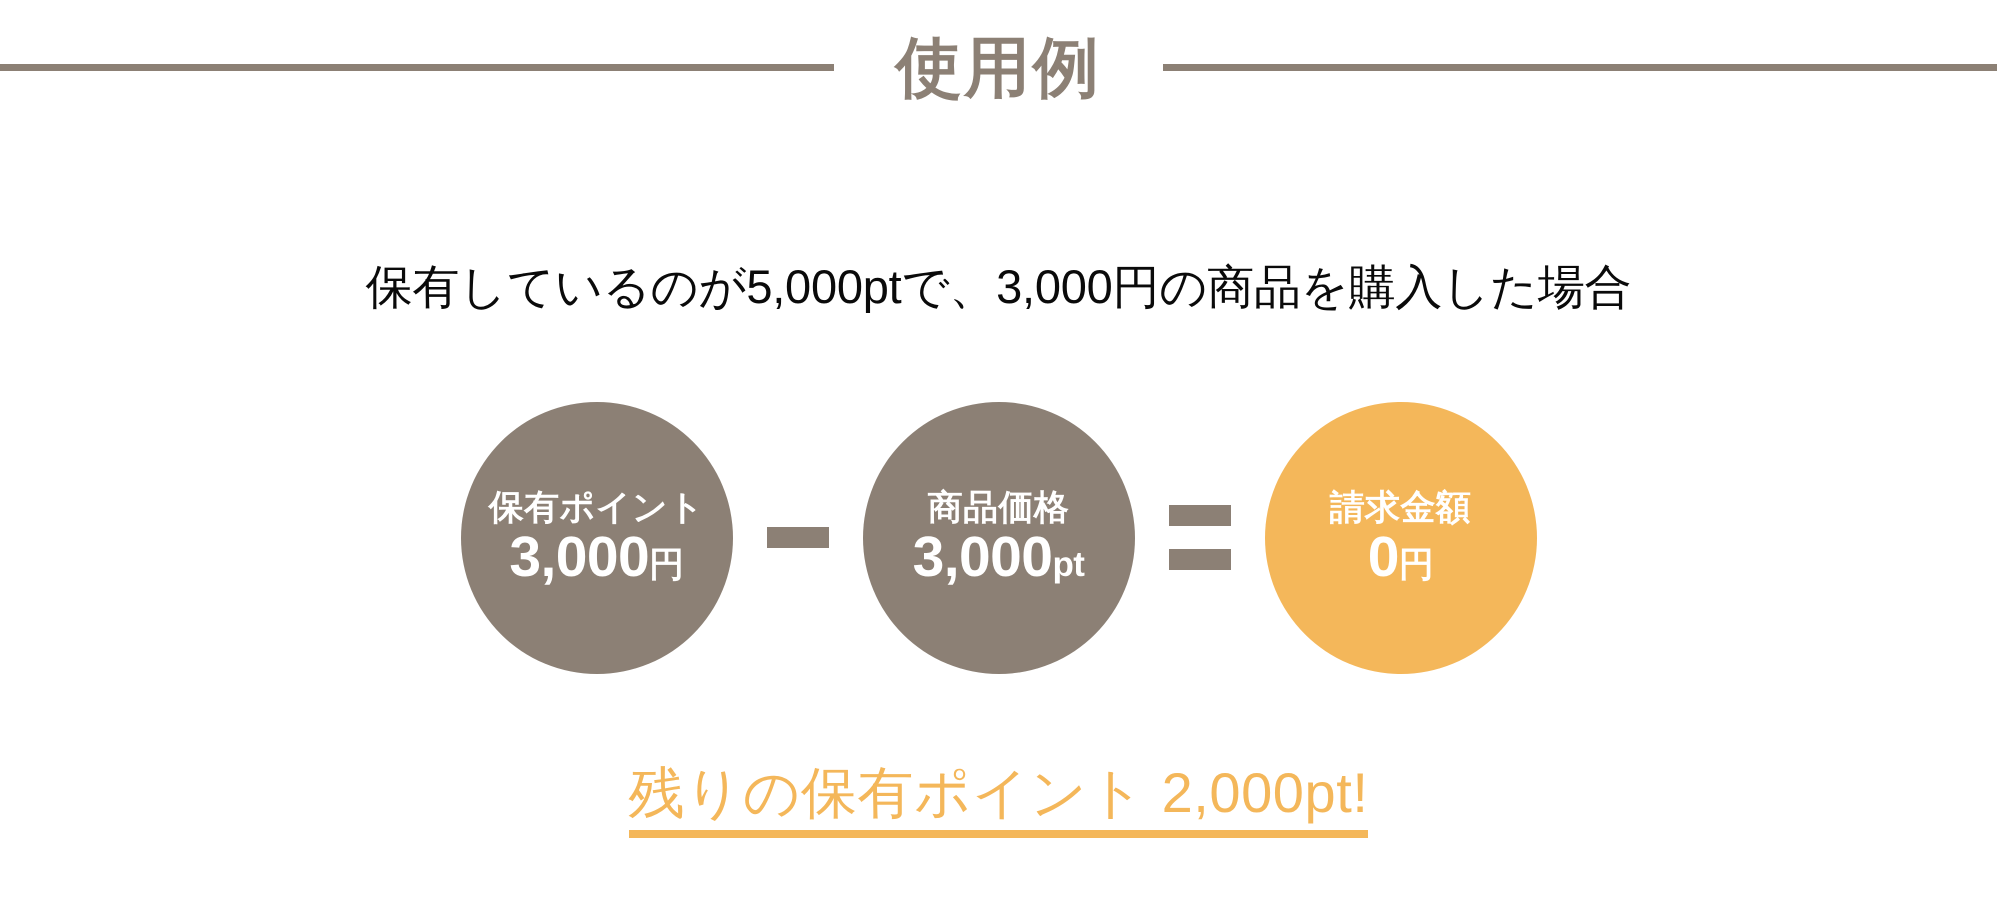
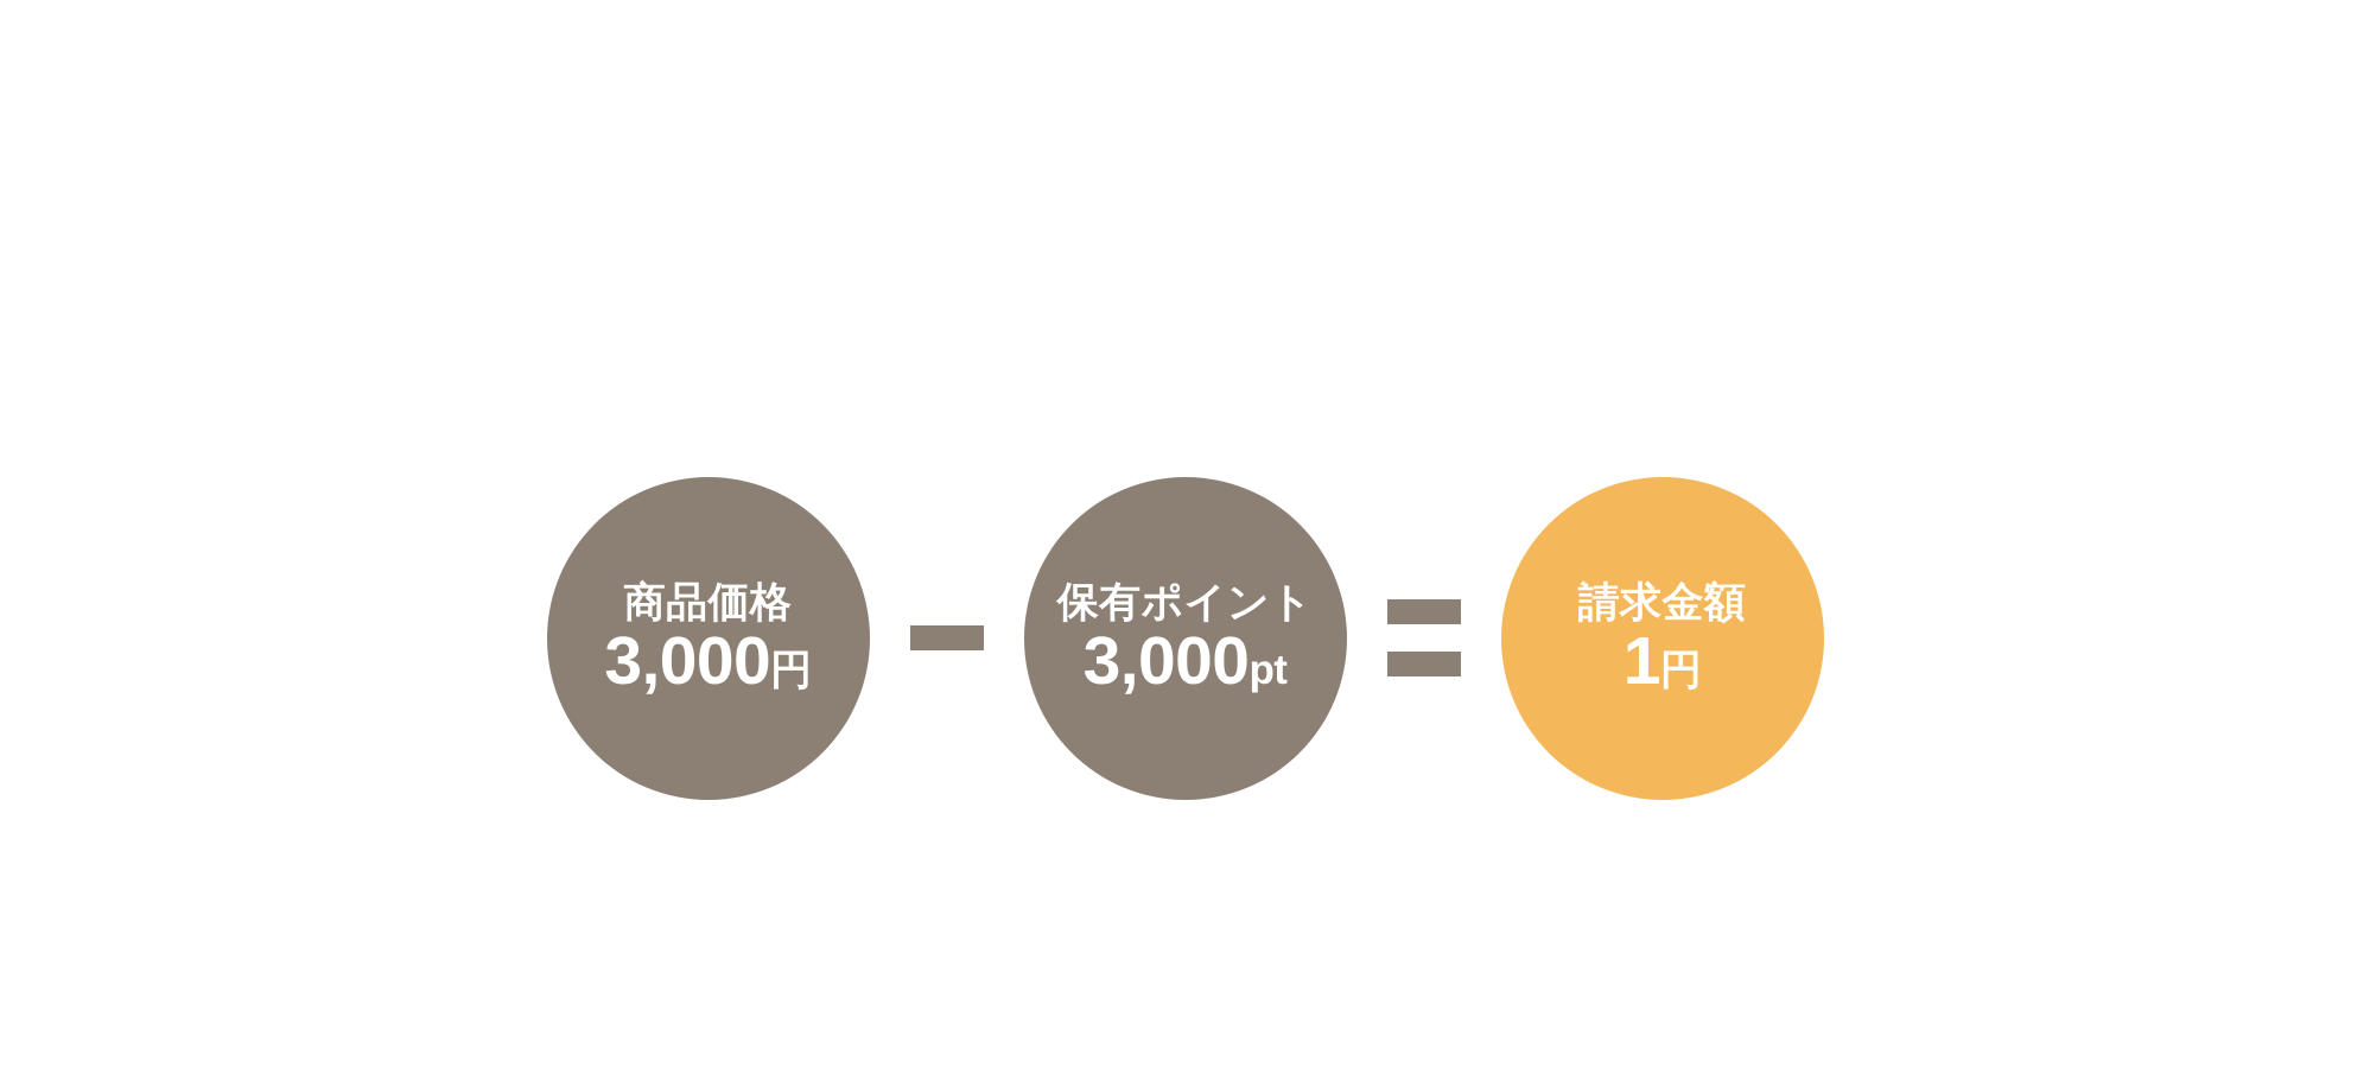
- 使用例
- 保有しているのが5,000ptで、3,000円の商品を購入した場合
- 保有ポイント
+ 商品価格
  3,000
  円
- 商品価格
+ 保有ポイント
  3,000
  pt
  請求金額
- 0
+ 1
  円
- 残りの保有ポイント 2,000pt!
